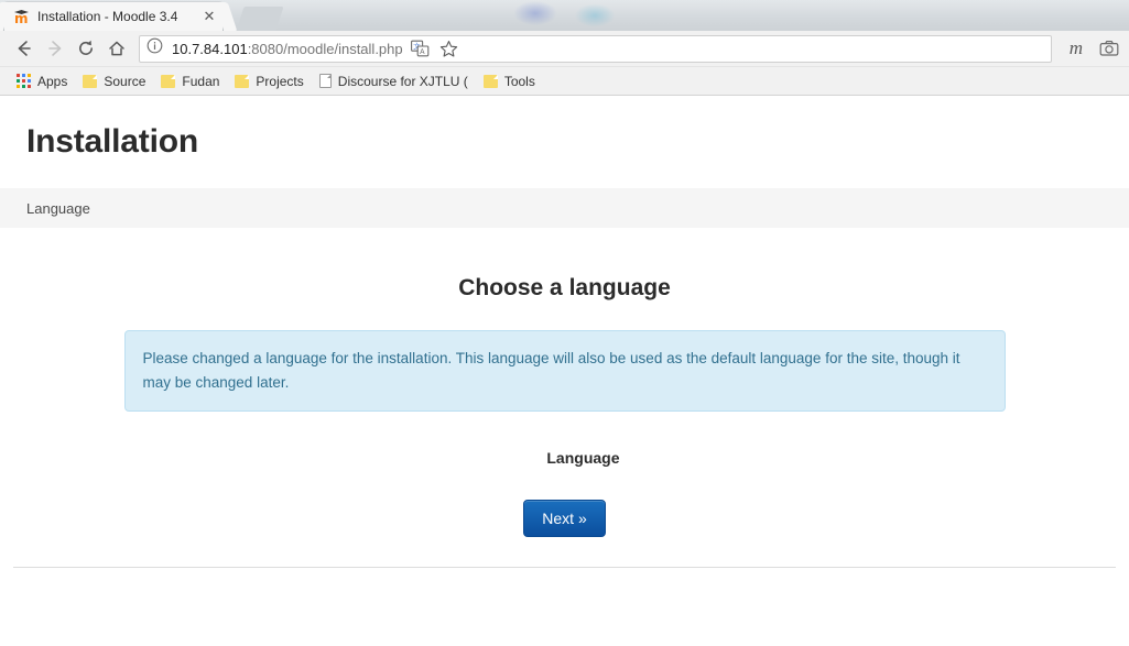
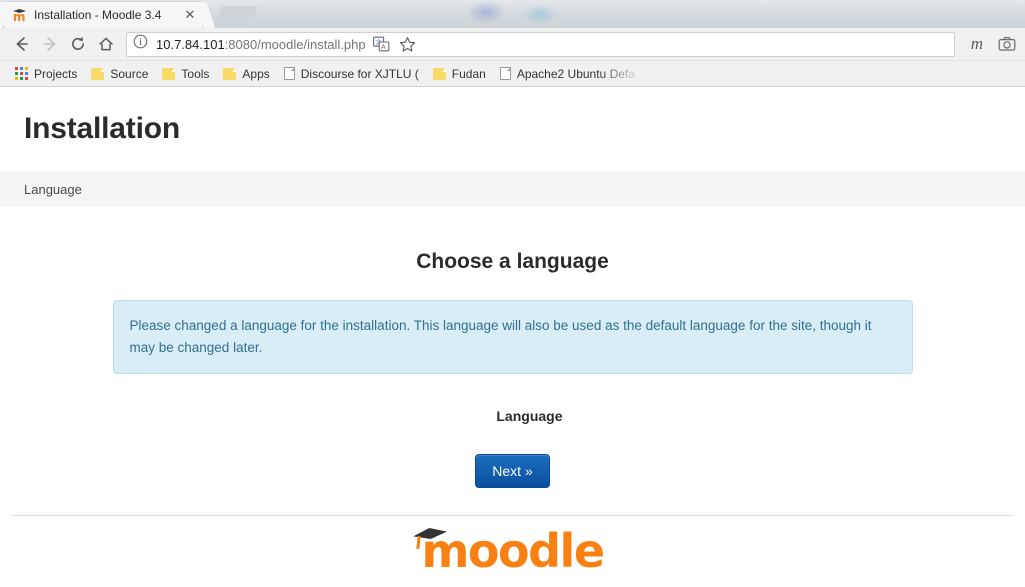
  m
  Installation - Moodle 3.4
  ✕
  10.7.84.101:8080/moodle/install.php
  文
  A
  m
- Apps
+ Projects
  Source
- Fudan
+ Tools
- Projects
+ Apps
  Discourse for XJTLU (
- Tools
+ Fudan
+ Apache2 Ubuntu Defa
  Installation
  Language
  Choose a language
  Please changed a language for the installation. This language will also be used as the default language for the site, though it may be changed later.
  Language
  Next »
+ moodle
